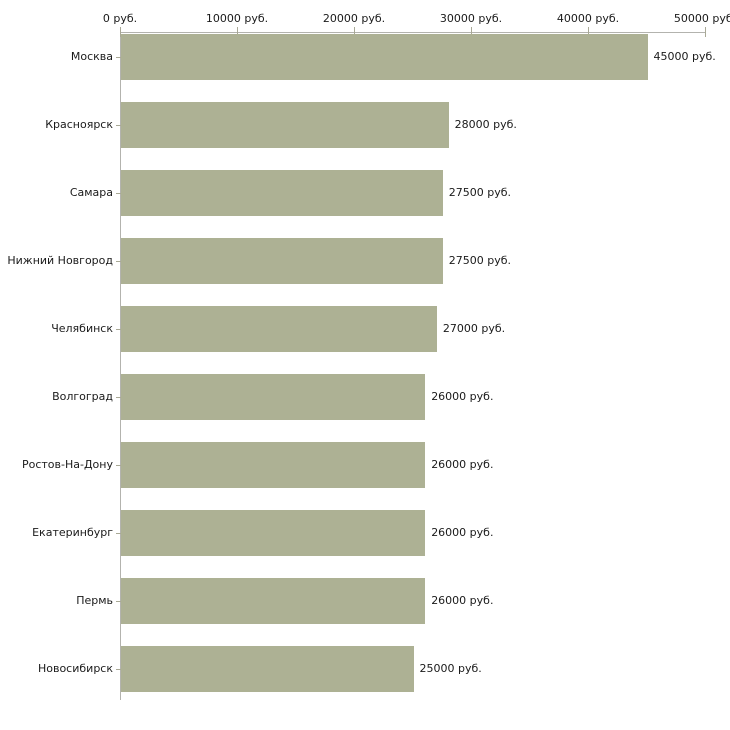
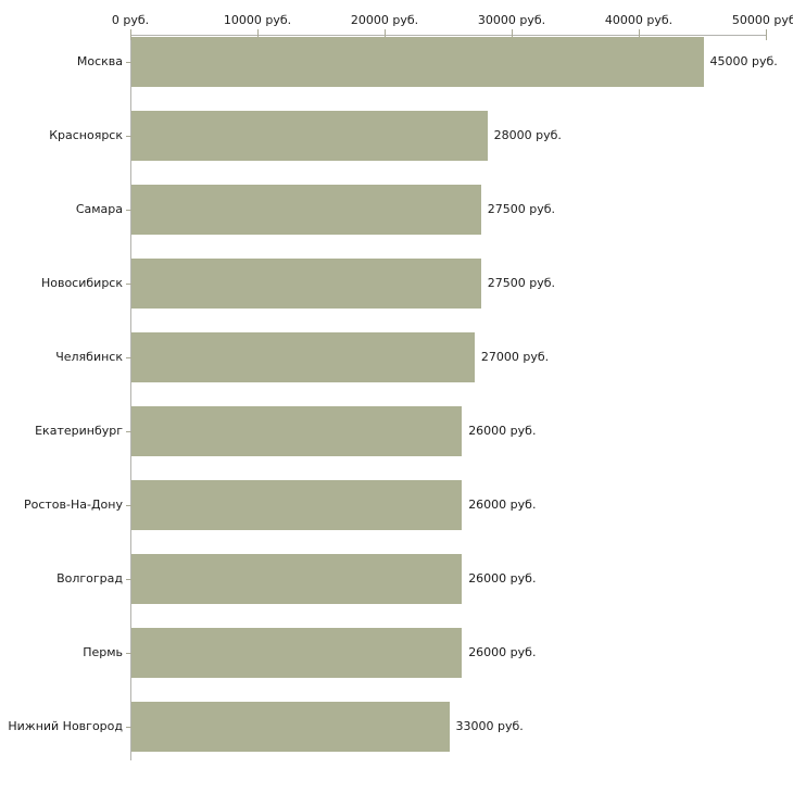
  0 руб.
  10000 руб.
  20000 руб.
  30000 руб.
  40000 руб.
  50000 руб
  45000 руб.
  28000 руб.
  27500 руб.
  27500 руб.
  27000 руб.
  26000 руб.
  26000 руб.
  26000 руб.
  26000 руб.
- 25000 руб.
+ 33000 руб.
  Москва
  Красноярск
  Самара
- Нижний Новгород
+ Новосибирск
  Челябинск
- Волгоград
+ Екатеринбург
  Ростов-На-Дону
- Екатеринбург
+ Волгоград
  Пермь
- Новосибирск
+ Нижний Новгород
